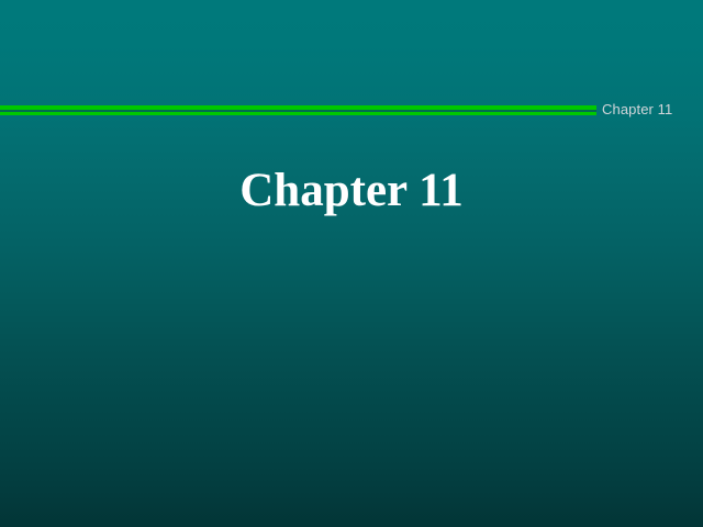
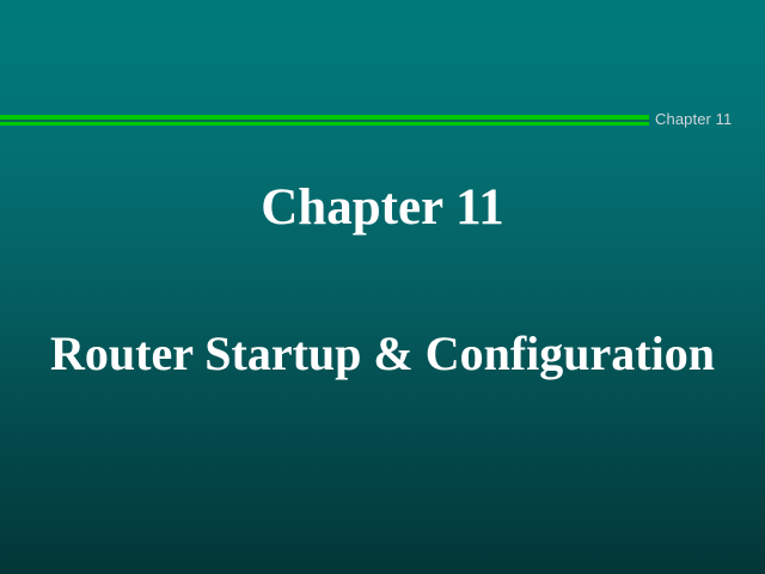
  Chapter 11
  Chapter 11
+ Router Startup & Configuration
